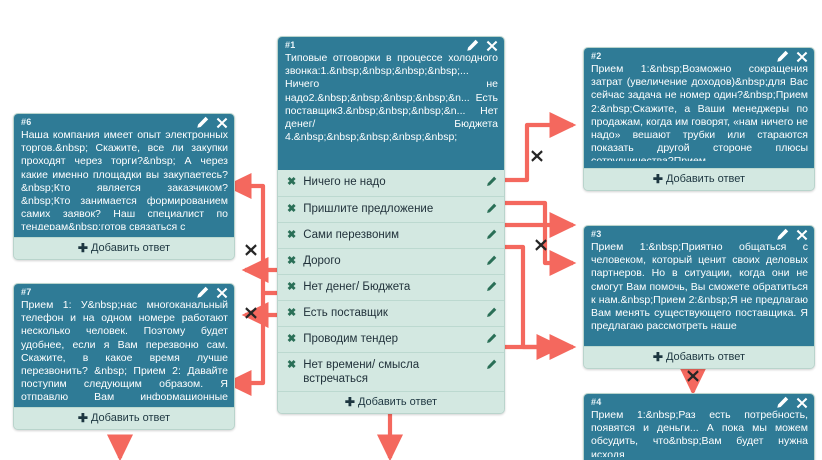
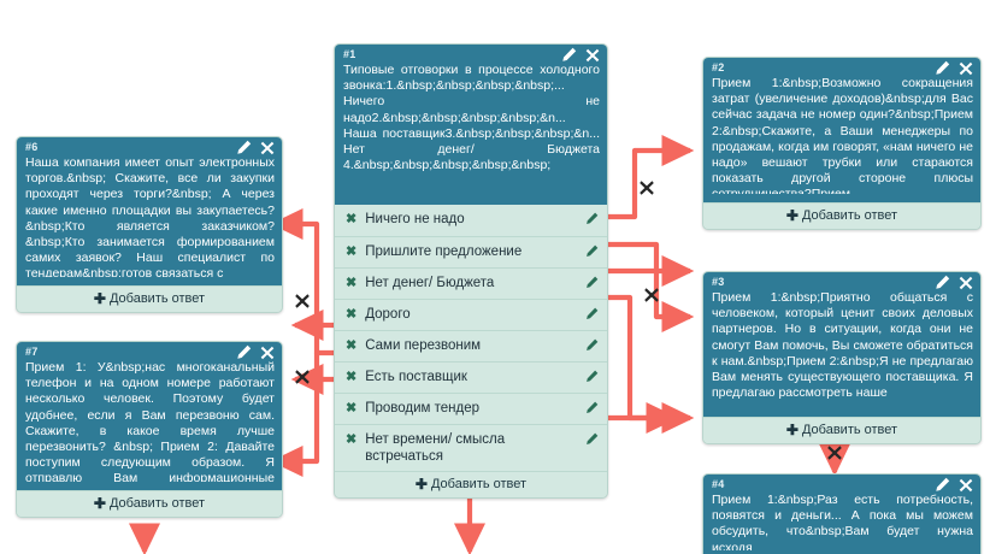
  #1
- Типовые отговорки в процессе холодного звонка:1.&nbsp;&nbsp;&nbsp;&nbsp;... Ничего не надо2.&nbsp;&nbsp;&nbsp;&nbsp;&n... Есть поставщик3.&nbsp;&nbsp;&nbsp;&n... Нет денег/ Бюджета 4.&nbsp;&nbsp;&nbsp;&nbsp;&nbsp;
+ Типовые отговорки в процессе холодного звонка:1.&nbsp;&nbsp;&nbsp;&nbsp;... Ничего не надо2.&nbsp;&nbsp;&nbsp;&nbsp;&n... Наша поставщик3.&nbsp;&nbsp;&nbsp;&n... Нет денег/ Бюджета 4.&nbsp;&nbsp;&nbsp;&nbsp;&nbsp;
  ✖
  Ничего не надо
  ✖
  Пришлите предложение
  ✖
- Сами перезвоним
+ Нет денег/ Бюджета
  ✖
  Дорого
  ✖
- Нет денег/ Бюджета
+ Сами перезвоним
  ✖
  Есть поставщик
  ✖
  Проводим тендер
  ✖
  Нет времени/ смысла встречаться
  ✚
  Добавить ответ
  #2
  Прием 1:&nbsp;Возможно сокращения затрат (увеличение доходов)&nbsp;для Вас сейчас задача не номер один?&nbsp;Прием 2:&nbsp;Скажите, а Ваши менеджеры по продажам, когда им говорят, «нам ничего не надо» вешают трубки или стараются показать другой стороне плюсы
  ✚
  Добавить ответ
  #3
  Прием 1:&nbsp;Приятно общаться с человеком, который ценит своих деловых партнеров. Но в ситуации, когда они не смогут Вам помочь, Вы сможете обратиться к нам.&nbsp;Прием 2:&nbsp;Я не предлагаю Вам менять существующего поставщика. Я предлагаю рассмотреть наше
  ✚
  Добавить ответ
  #4
  Прием 1:&nbsp;Раз есть потребность, появятся и деньги... А пока мы можем обсудить, что&nbsp;Вам будет нужна исходя
  #6
  Наша компания имеет опыт электронных торгов.&nbsp; Скажите, все ли закупки проходят через торги?&nbsp; А через какие именно площадки вы закупаетесь?&nbsp;Кто является заказчиком?&nbsp;Кто занимается формированием самих заявок? Наш специалист по тендерам&nbsp;готов связаться с
  ✚
  Добавить ответ
  #7
  Прием 1: У&nbsp;нас многоканальный телефон и на одном номере работают несколько человек. Поэтому будет удобнее, если я Вам перезвоню сам. Скажите, в какое время лучше перезвонить? &nbsp; Прием 2: Давайте поступим следующим образом. Я отправлю Вам информационные
  ✚
  Добавить ответ
